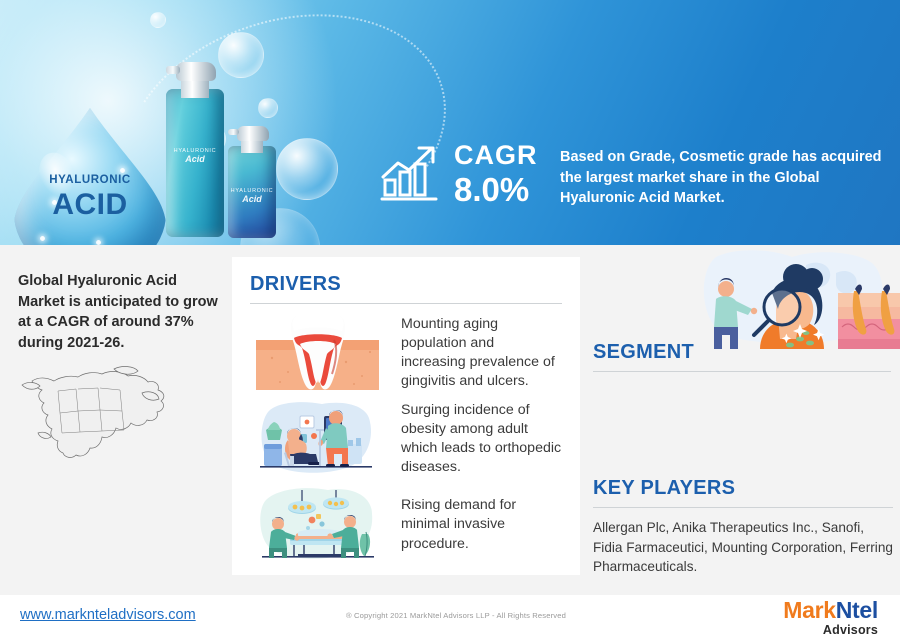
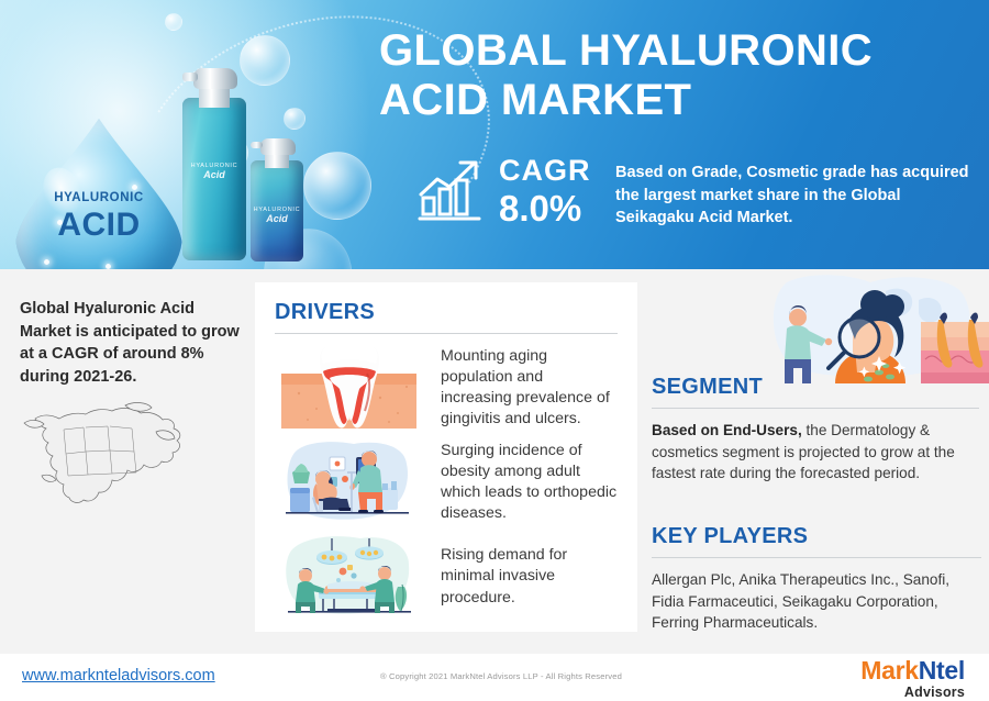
  HYALURONIC
  ACID
  Acid
  Acid
+ GLOBAL HYALURONIC ACID MARKET
  CAGR
  8.0%
- Based on Grade, Cosmetic grade has acquired the largest market share in the Global Hyaluronic Acid Market.
+ Based on Grade, Cosmetic grade has acquired the largest market share in the Global Seikagaku Acid Market.
- Global Hyaluronic Acid Market is anticipated to grow at a CAGR of around 37% during 2021-26.
+ Global Hyaluronic Acid Market is anticipated to grow at a CAGR of around 8% during 2021-26.
  DRIVERS
  Mounting aging population and increasing prevalence of gingivitis and ulcers.
  Surging incidence of obesity among adult which leads to orthopedic diseases.
  Rising demand for minimal invasive procedure.
  SEGMENT
+ Based on End-Users, the Dermatology & cosmetics segment is projected to grow at the fastest rate during the forecasted period.
  KEY PLAYERS
- Allergan Plc, Anika Therapeutics Inc., Sanofi, Fidia Farmaceutici, Mounting Corporation, Ferring Pharmaceuticals.
+ Allergan Plc, Anika Therapeutics Inc., Sanofi, Fidia Farmaceutici, Seikagaku Corporation, Ferring Pharmaceuticals.
  www.marknteladvisors.com
  ® Copyright 2021 MarkNtel Advisors LLP - All Rights Reserved
  MarkNtel
  Advisors
